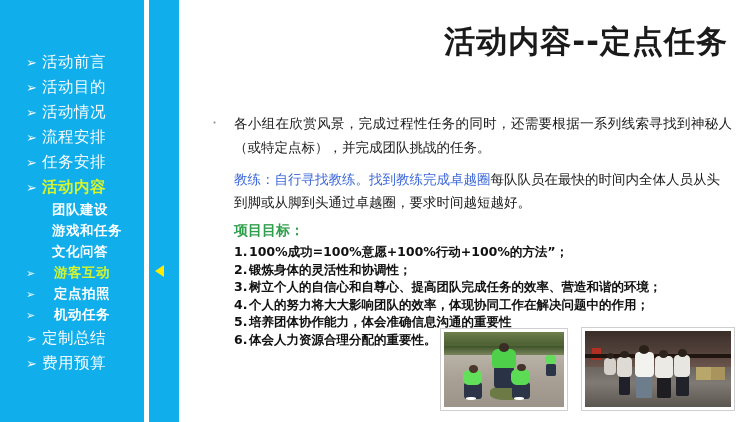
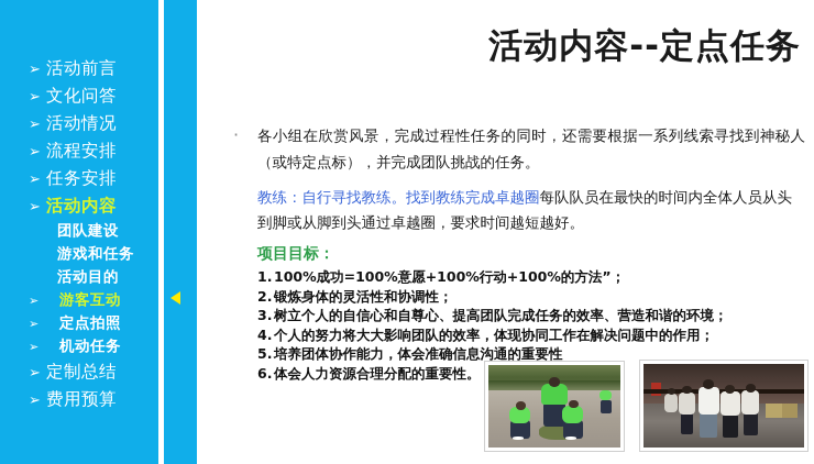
  ➢
  活动前言
  ➢
- 活动目的
+ 文化问答
  ➢
  活动情况
  ➢
  流程安排
  ➢
  任务安排
  ➢
  活动内容
  团队建设
  游戏和任务
- 文化问答
+ 活动目的
  ➢
  游客互动
  ➢
  定点拍照
  ➢
  机动任务
  ➢
  定制总结
  ➢
  费用预算
  活动内容--定点任务
  ·
  各小组在欣赏风景，完成过程性任务的同时，还需要根据一系列线索寻找到神秘人（或特定点标），并完成团队挑战的任务。
  教练：自行寻找教练。找到教练完成卓越圈每队队员在最快的时间内全体人员从头到脚或从脚到头通过卓越圈，要求时间越短越好。
  项目目标：
  1.100%成功=100%意愿+100%行动+100%的方法”；
  2.锻炼身体的灵活性和协调性；
  3.树立个人的自信心和自尊心、提高团队完成任务的效率、营造和谐的环境；
  4.个人的努力将大大影响团队的效率，体现协同工作在解决问题中的作用；
  5.培养团体协作能力，体会准确信息沟通的重要性
  6.体会人力资源合理分配的重要性。
